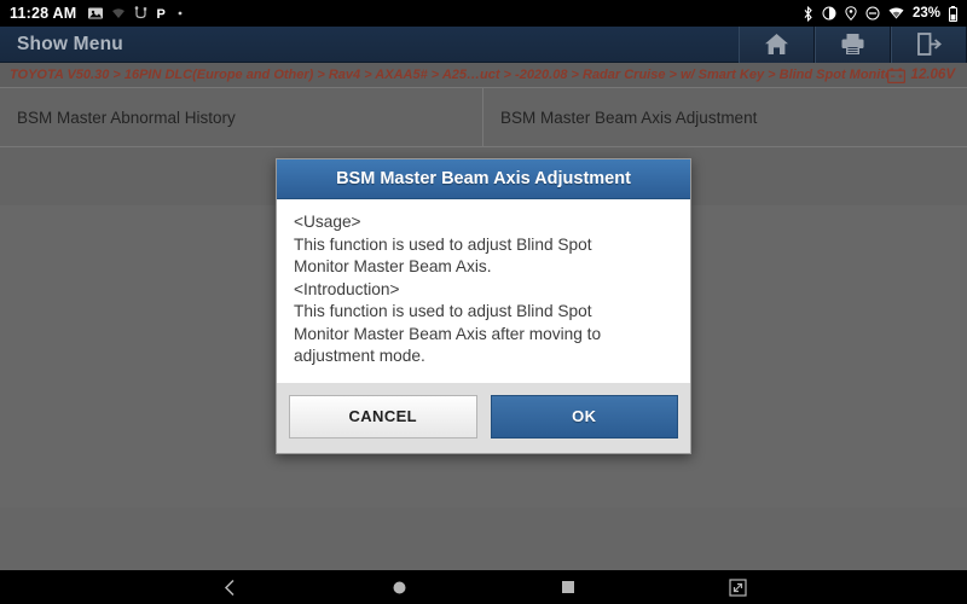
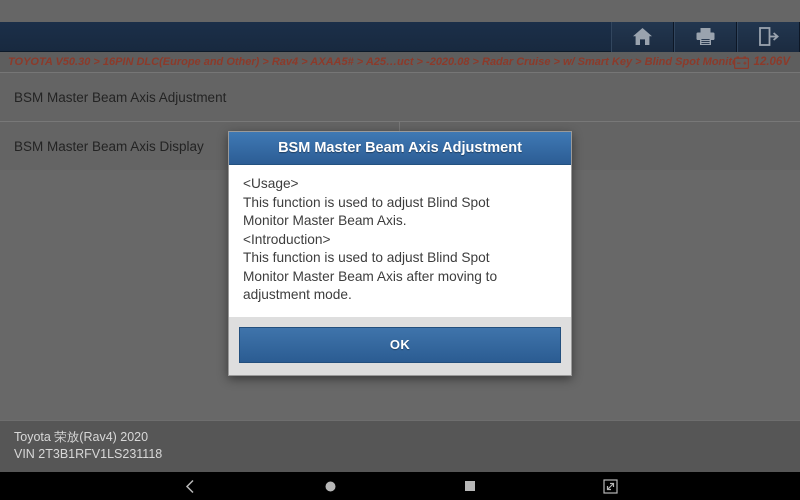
- 11:28 AM
- P
- 23%
- Show Menu
  TOYOTA V50.30 > 16PIN DLC(Europe and Other) > Rav4 > AXAA5# > A25…uct > -2020.08 > Radar Cruise > w/ Smart Key > Blind Spot Monit
  12.06V
- BSM Master Abnormal History
  BSM Master Beam Axis Adjustment
+ BSM Master Beam Axis Display
+ Toyota 荣放(Rav4) 2020
+ VIN 2T3B1RFV1LS231118
  BSM Master Beam Axis Adjustment
  <Usage>
  This function is used to adjust Blind Spot
  Monitor Master Beam Axis.
  <Introduction>
  This function is used to adjust Blind Spot
  Monitor Master Beam Axis after moving to
  adjustment mode.
- CANCEL
  OK
